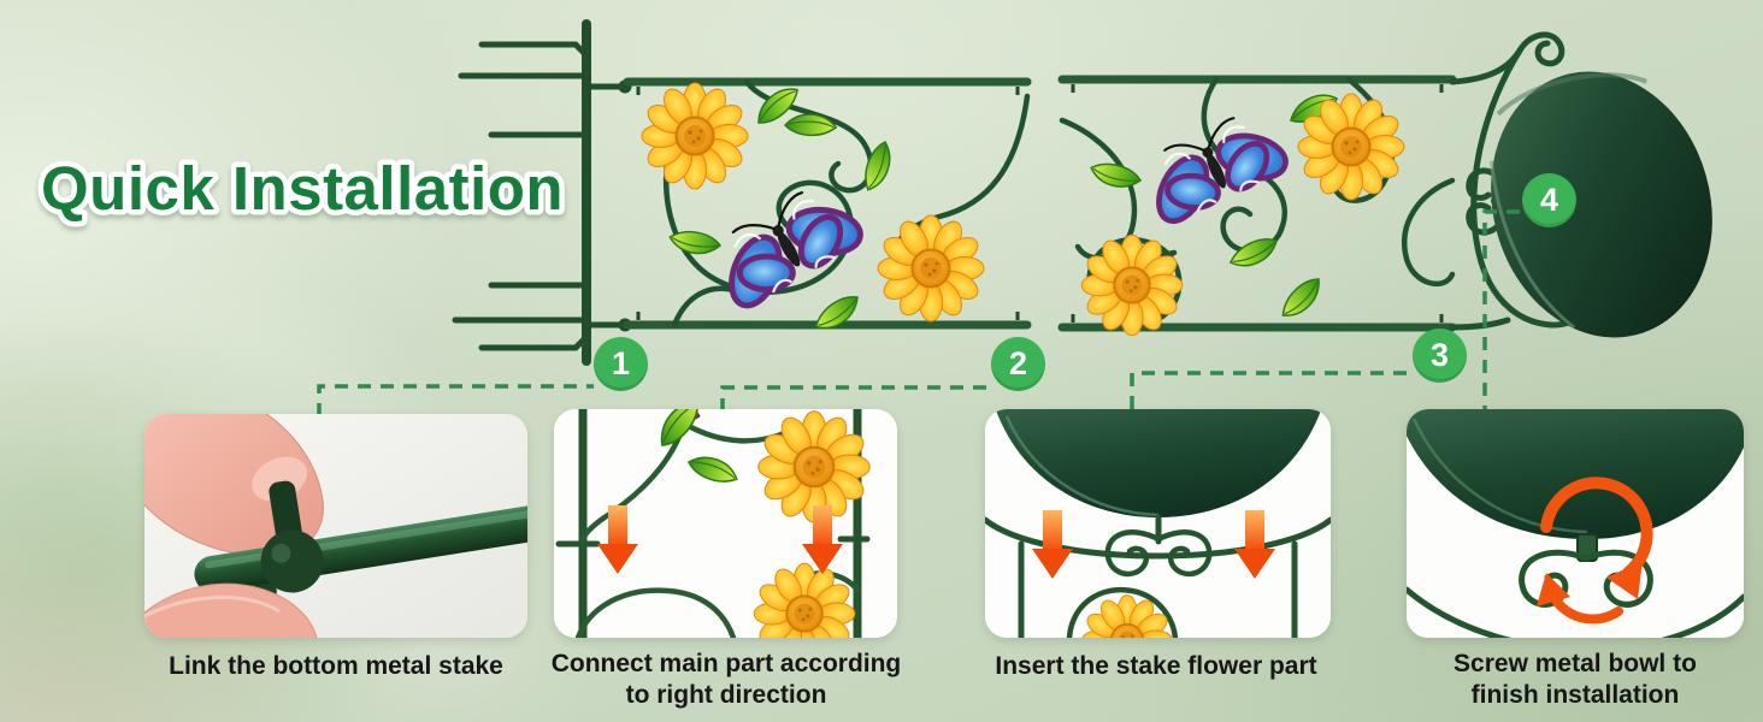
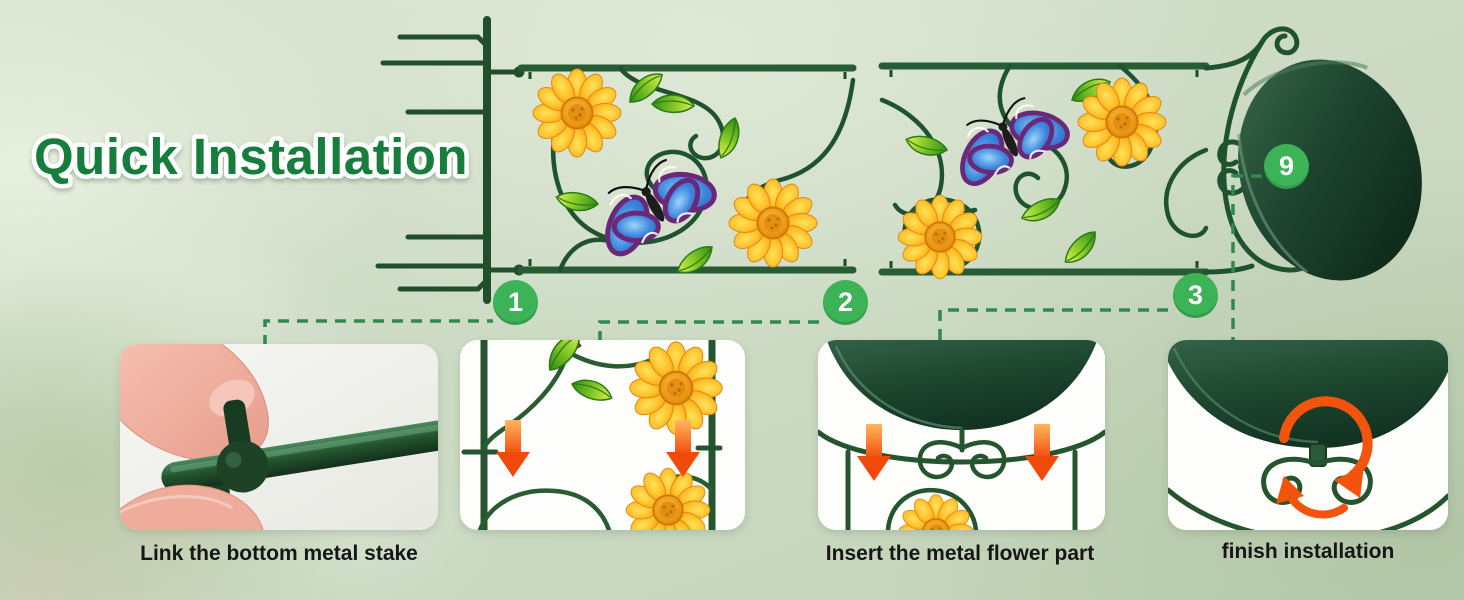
  Quick Installation
  1
  2
  3
- 4
+ 9
  Link the bottom metal stake
- Connect main part according
- to right direction
- Insert the stake flower part
+ Insert the metal flower part
- Screw metal bowl to
  finish installation
